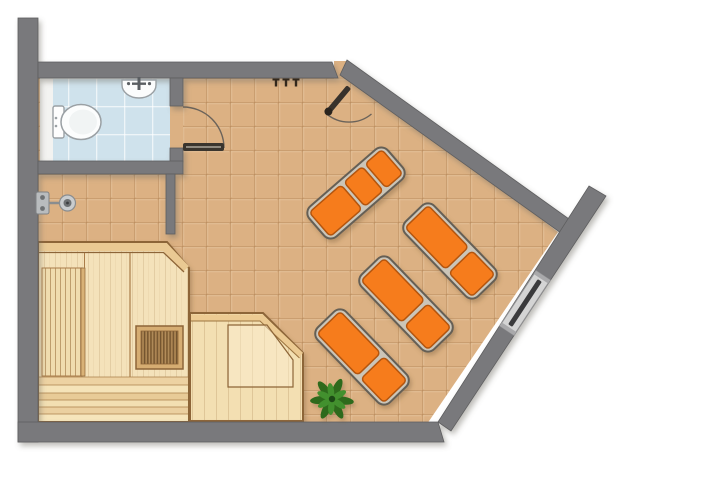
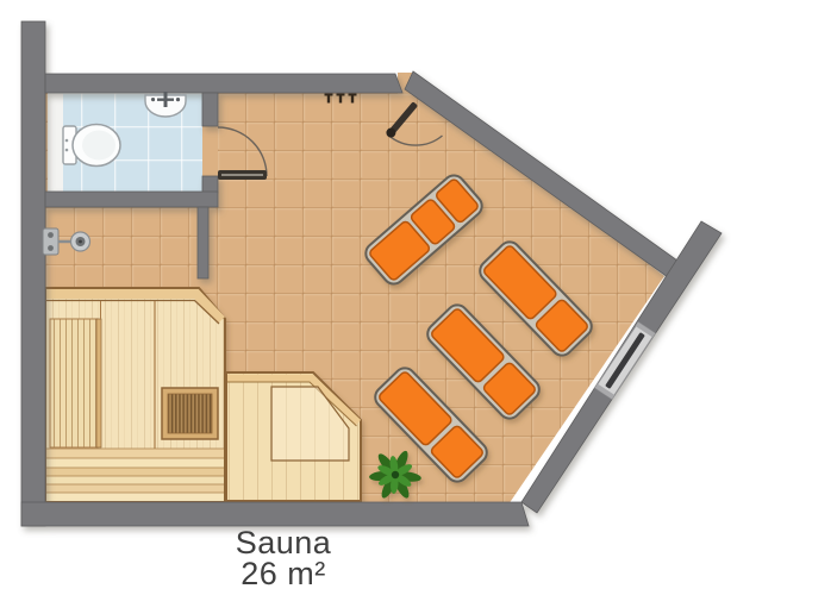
+ Sauna
+ 26 m²
